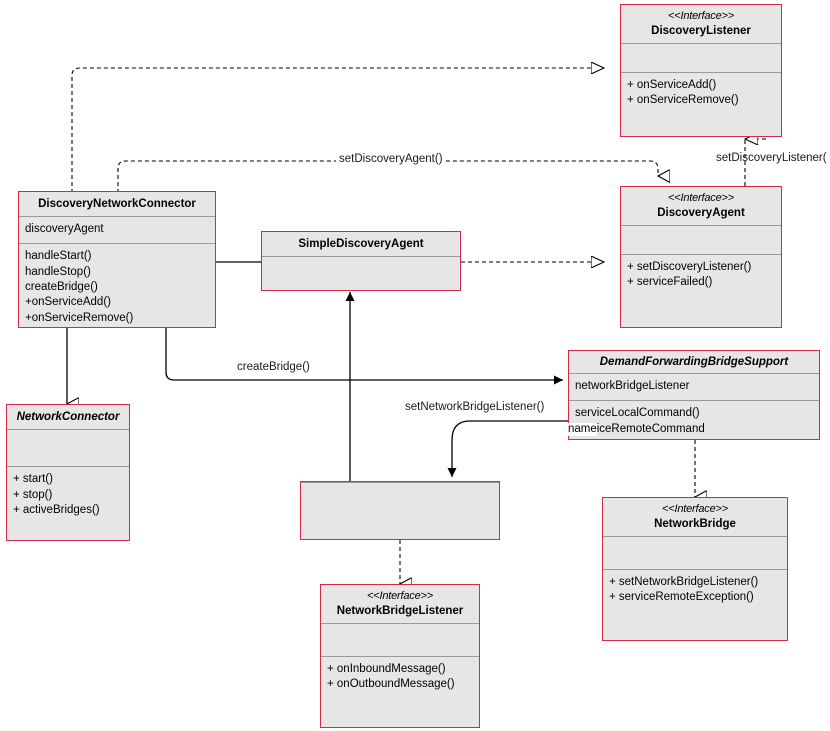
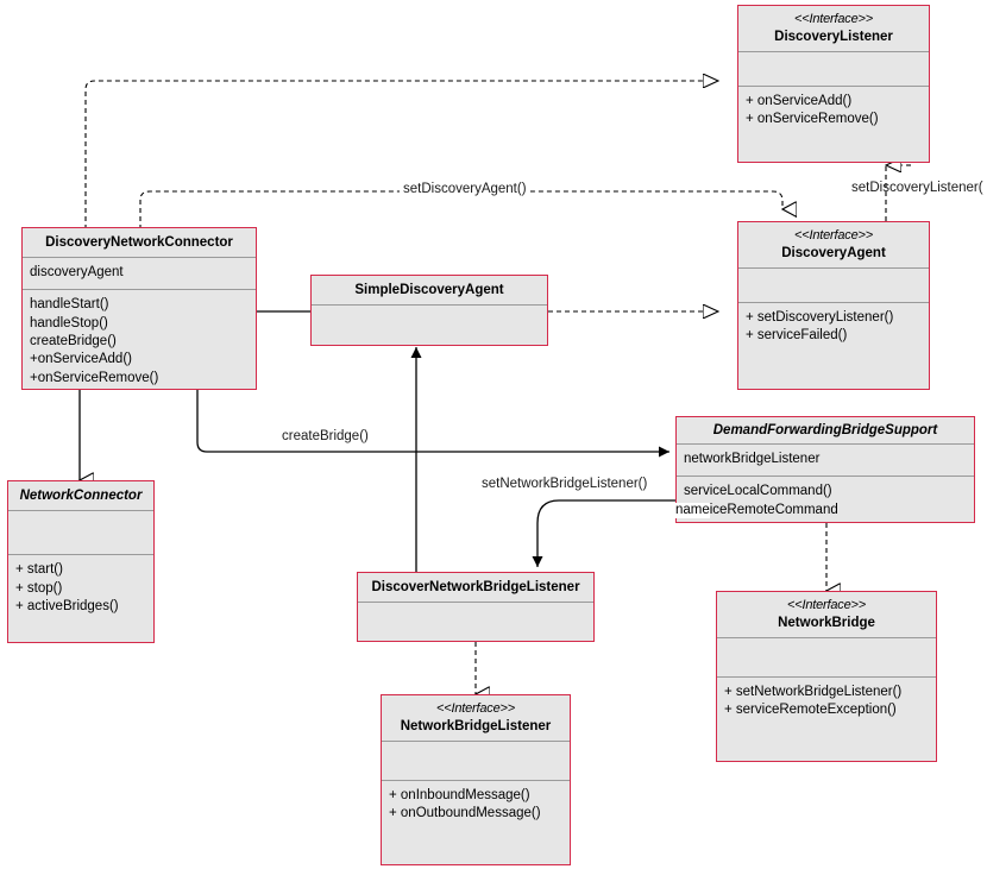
  setDiscoveryAgent()
  setDiscoveryListener(
  createBridge()
  setNetworkBridgeListener()
  <<Interface>>
  DiscoveryListener
  + onServiceAdd()
  + onServiceRemove()
  DiscoveryNetworkConnector
  discoveryAgent
  handleStart()
  handleStop()
  createBridge()
  +onServiceAdd()
  +onServiceRemove()
  SimpleDiscoveryAgent
  <<Interface>>
  DiscoveryAgent
  + setDiscoveryListener()
  + serviceFailed()
  NetworkConnector
  + start()
  + stop()
  + activeBridges()
  DemandForwardingBridgeSupport
  networkBridgeListener
  serviceLocalCommand()
  iceRemoteCommand
  name
+ DiscoverNetworkBridgeListener
  <<Interface>>
  NetworkBridge
  + setNetworkBridgeListener()
  + serviceRemoteException()
  <<Interface>>
  NetworkBridgeListener
  + onInboundMessage()
  + onOutboundMessage()
